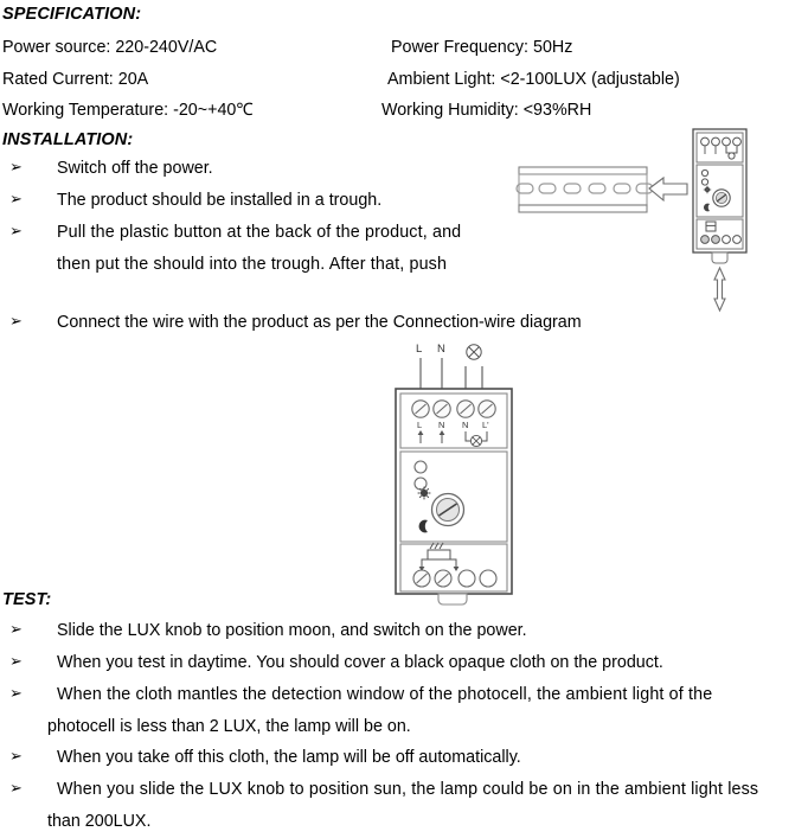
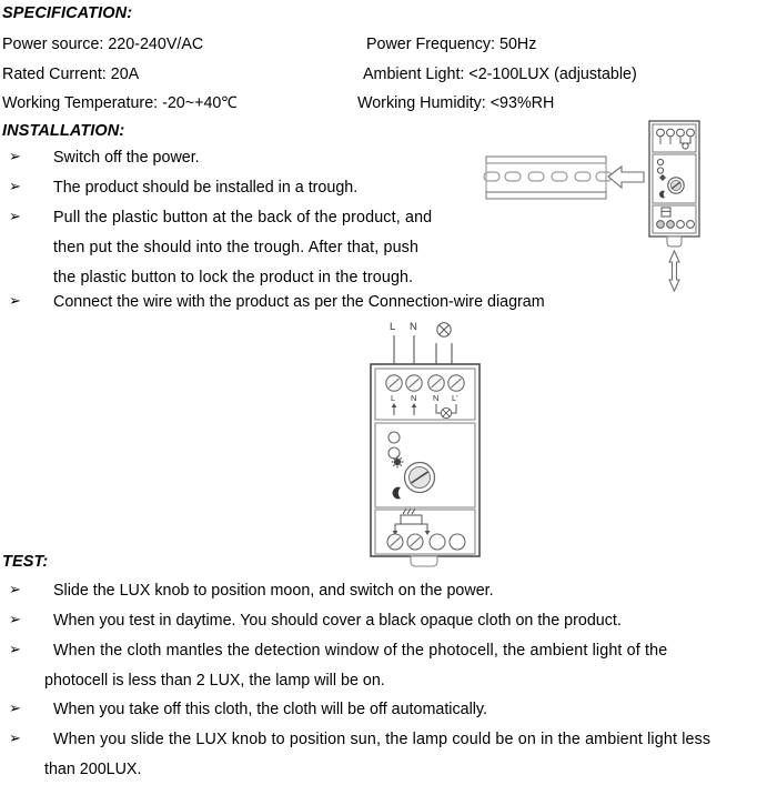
  SPECIFICATION:
  Power source: 220-240V/AC
  Power Frequency: 50Hz
  Rated Current: 20A
  Ambient Light: <2-100LUX (adjustable)
  Working Temperature: -20~+40℃
  Working Humidity: <93%RH
  INSTALLATION:
  ➢
  Switch off the power.
  ➢
  The product should be installed in a trough.
  ➢
  Pull the plastic button at the back of the product, and
  then put the should into the trough. After that, push
+ the plastic button to lock the product in the trough.
  ➢
  Connect the wire with the product as per the Connection-wire diagram
  L
  N
  L
  N
  N
  L'
  TEST:
  ➢
  Slide the LUX knob to position moon, and switch on the power.
  ➢
  When you test in daytime. You should cover a black opaque cloth on the product.
  ➢
  When the cloth mantles the detection window of the photocell, the ambient light of the
  photocell is less than 2 LUX, the lamp will be on.
  ➢
- When you take off this cloth, the lamp will be off automatically.
+ When you take off this cloth, the cloth will be off automatically.
  ➢
  When you slide the LUX knob to position sun, the lamp could be on in the ambient light less
  than 200LUX.
